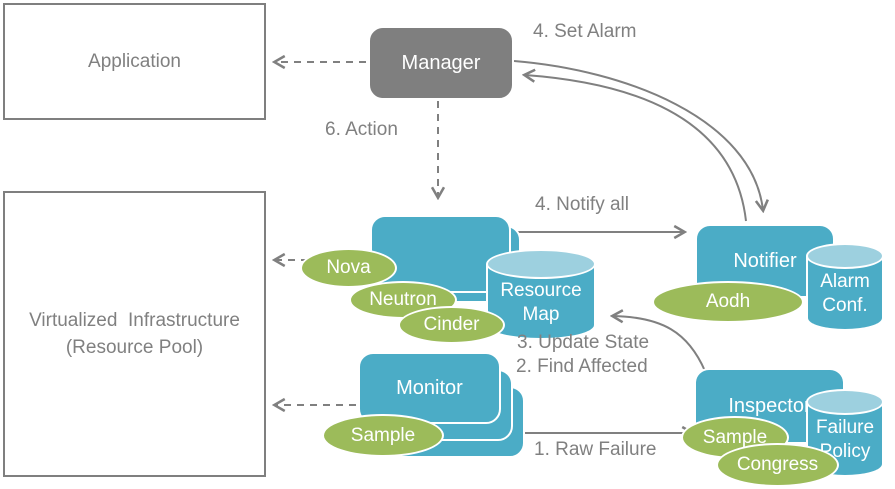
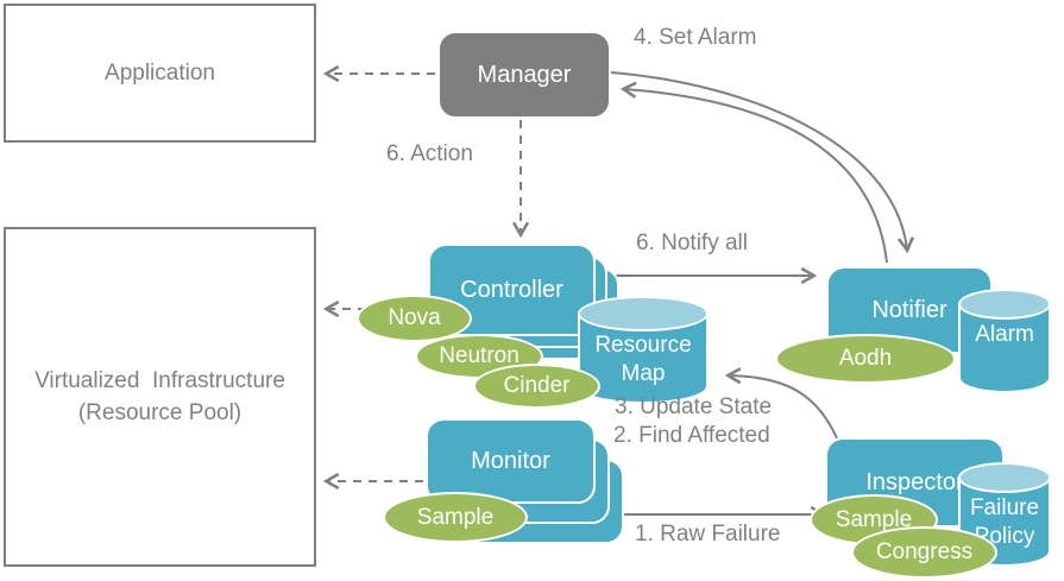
  Application
  Virtualized Infrastructure
  (Resource Pool)
  Manager
+ Controller
  Monitor
  Notifier
  Inspecto
  Resource
  Map
  Alarm
- Conf.
  Failure
  olicy
  Nova
  Neutron
  Cinder
  Aodh
  Sample
  Sample
  Congress
  4. Set Alarm
  6. Action
- 4. Notify all
+ 6. Notify all
  3. Update State
  2. Find Affected
  1. Raw Failure
